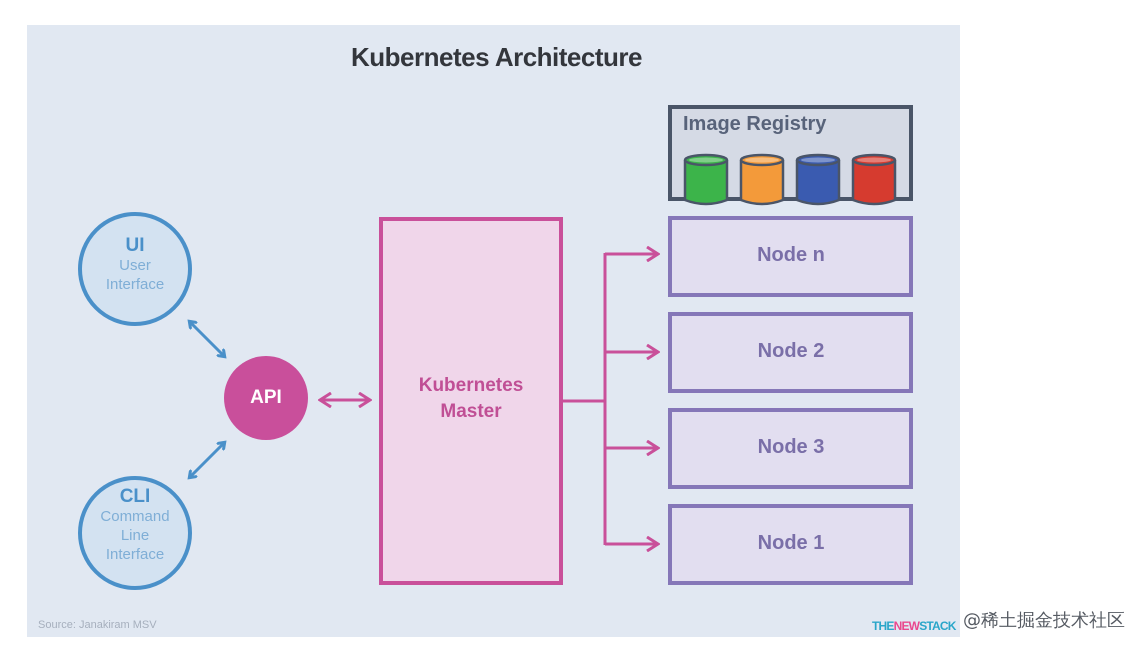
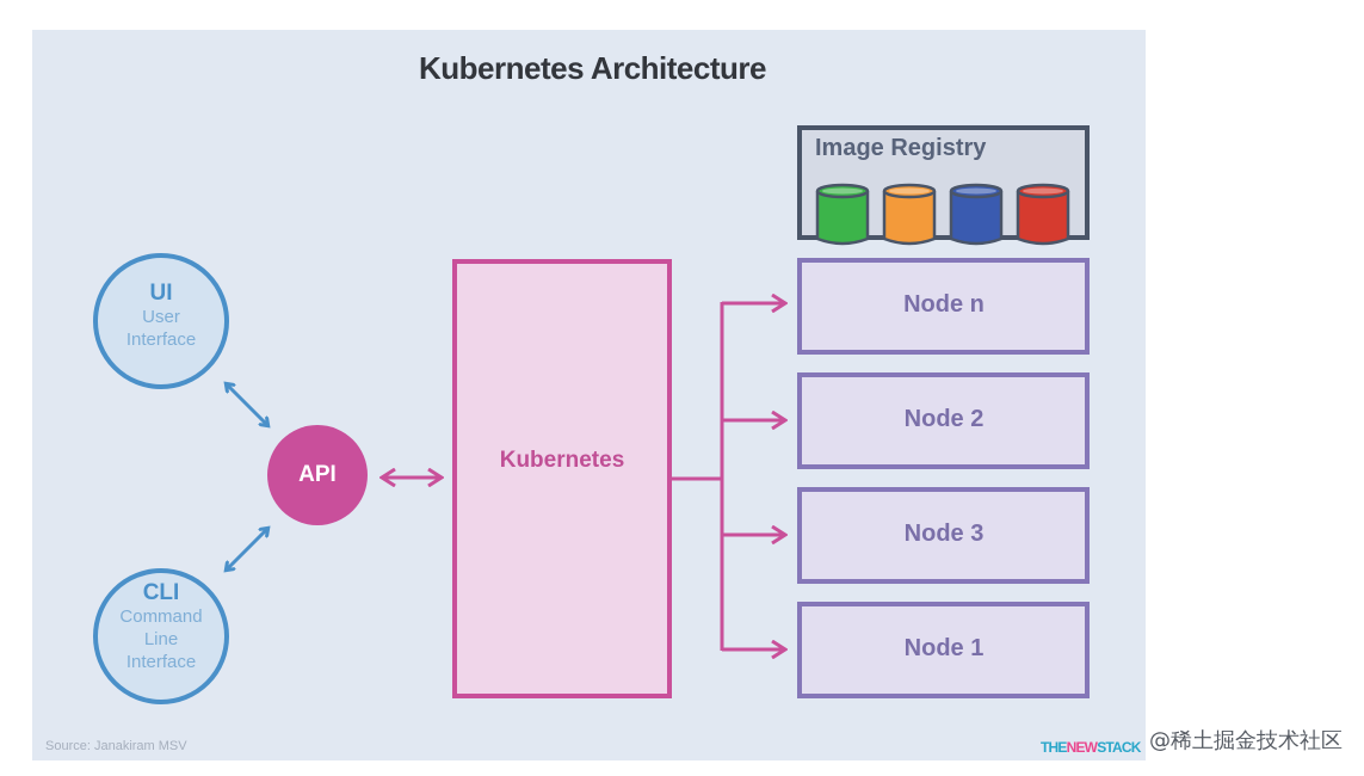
  Kubernetes Architecture
  UI
  User
  Interface
  CLI
  Command
  Line
  Interface
  API
  Kubernetes
- Master
  Image Registry
  Node n
  Node 2
  Node 3
  Node 1
  Source: Janakiram MSV
  THENEWSTACK
  @稀土掘金技术社区
